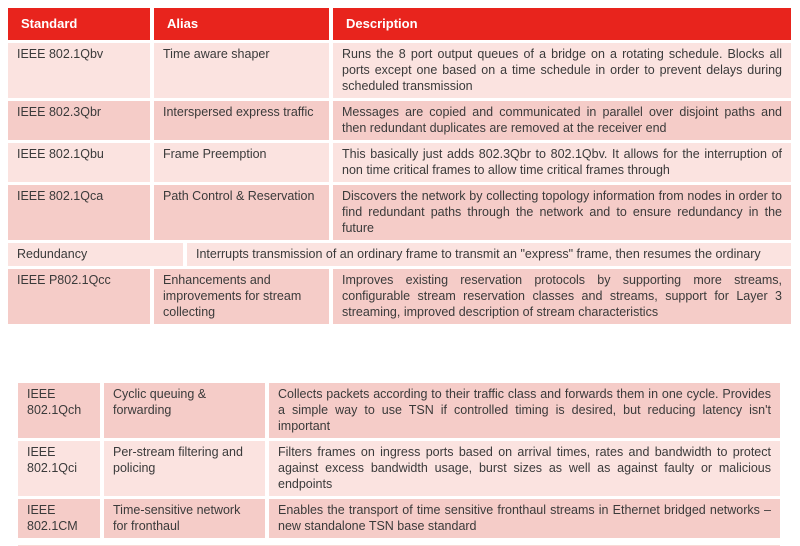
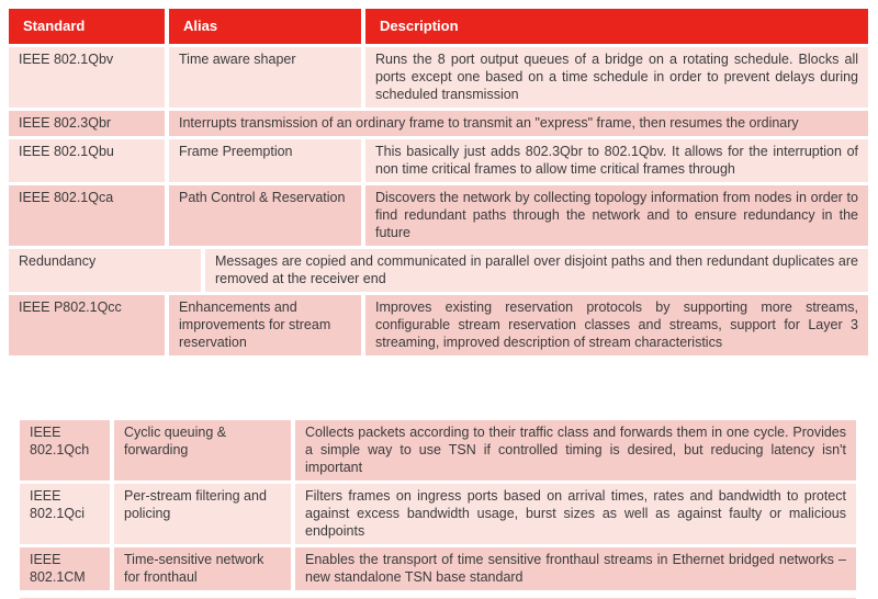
  Standard
  Alias
  Description
  IEEE 802.1Qbv
  Time aware shaper
  Runs the 8 port output queues of a bridge on a rotating schedule. Blocks all ports except one based on a time schedule in order to prevent delays during scheduled transmission
  IEEE 802.3Qbr
- Interspersed express traffic
- Messages are copied and communicated in parallel over disjoint paths and then redundant duplicates are removed at the receiver end
+ Interrupts transmission of an ordinary frame to transmit an "express" frame, then resumes the ordinary
  IEEE 802.1Qbu
  Frame Preemption
  This basically just adds 802.3Qbr to 802.1Qbv. It allows for the interruption of non time critical frames to allow time critical frames through
  IEEE 802.1Qca
  Path Control & Reservation
  Discovers the network by collecting topology information from nodes in order to find redundant paths through the network and to ensure redundancy in the future
  Redundancy
- Interrupts transmission of an ordinary frame to transmit an "express" frame, then resumes the ordinary
+ Messages are copied and communicated in parallel over disjoint paths and then redundant duplicates are removed at the receiver end
  IEEE P802.1Qcc
- Enhancements and improvements for stream collecting
+ Enhancements and improvements for stream reservation
  Improves existing reservation protocols by supporting more streams, configurable stream reservation classes and streams, support for Layer 3 streaming, improved description of stream characteristics
  IEEE 802.1Qch
  Cyclic queuing & forwarding
  Collects packets according to their traffic class and forwards them in one cycle. Provides a simple way to use TSN if controlled timing is desired, but reducing latency isn't important
  IEEE 802.1Qci
  Per-stream filtering and policing
  Filters frames on ingress ports based on arrival times, rates and bandwidth to protect against excess bandwidth usage, burst sizes as well as against faulty or malicious endpoints
  IEEE 802.1CM
  Time-sensitive network for fronthaul
  Enables the transport of time sensitive fronthaul streams in Ethernet bridged networks – new standalone TSN base standard
